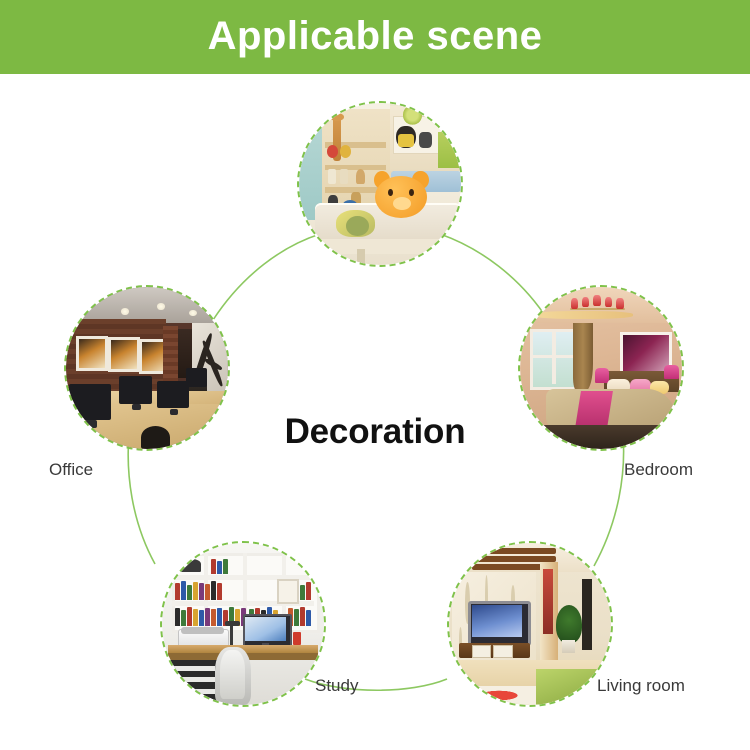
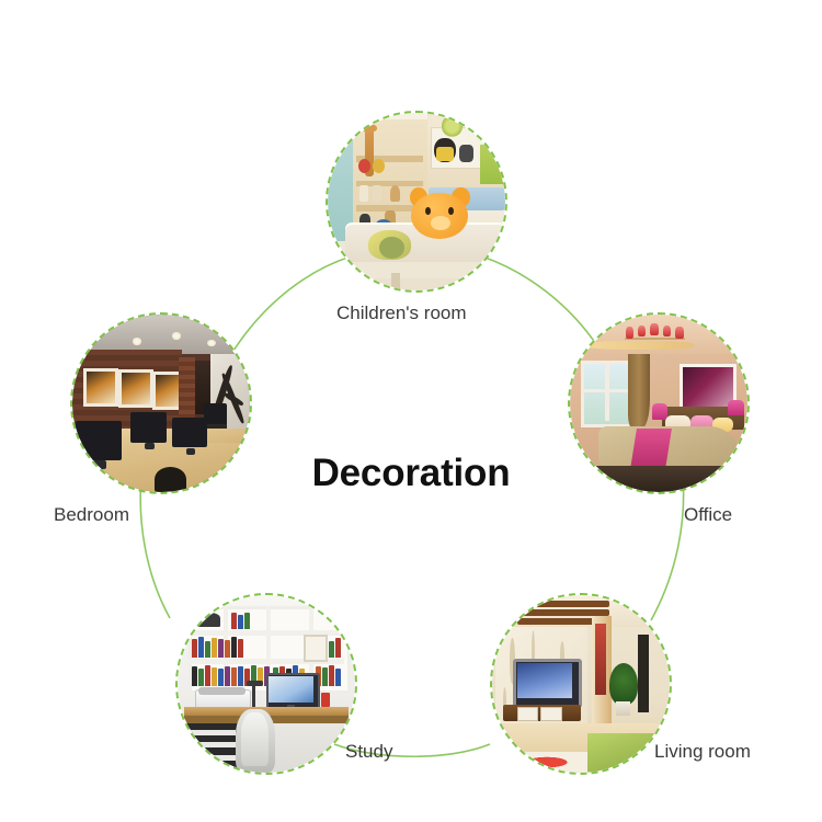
- Applicable scene
  Decoration
+ Children's room
- Bedroom
+ Office
  Living room
  Study
- Office
+ Bedroom
